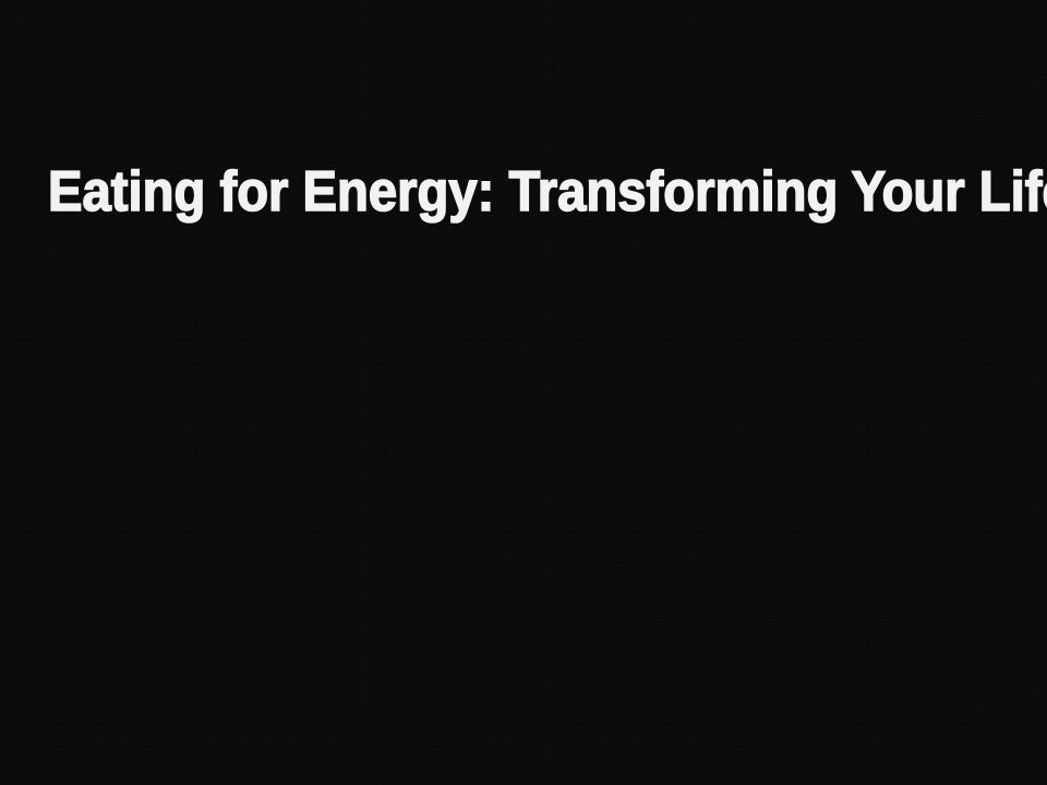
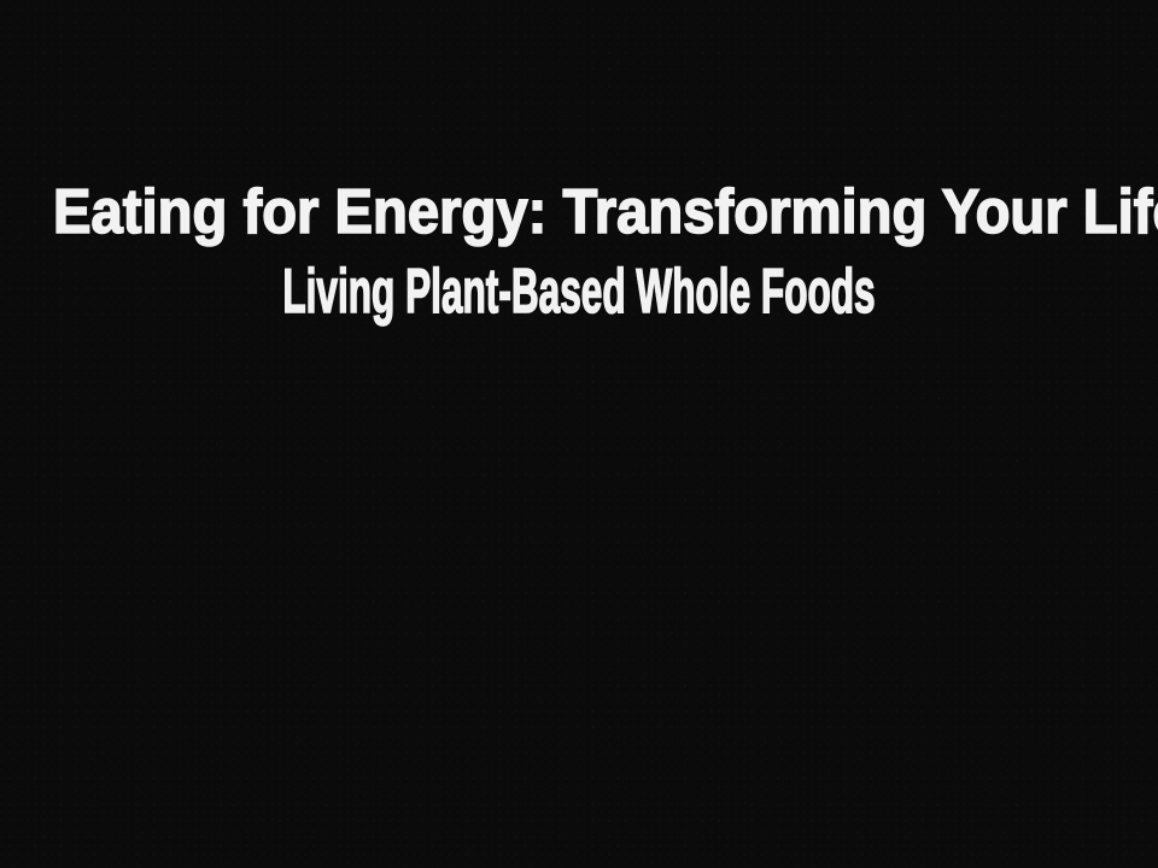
  Eating for Energy: Transforming Your Lif
+ Living Plant-Based Whole Foods
